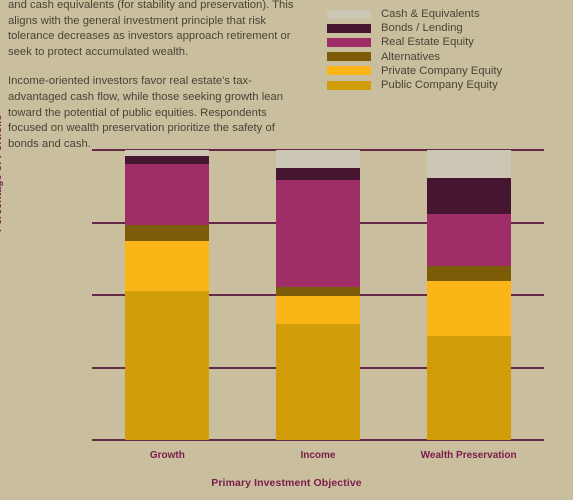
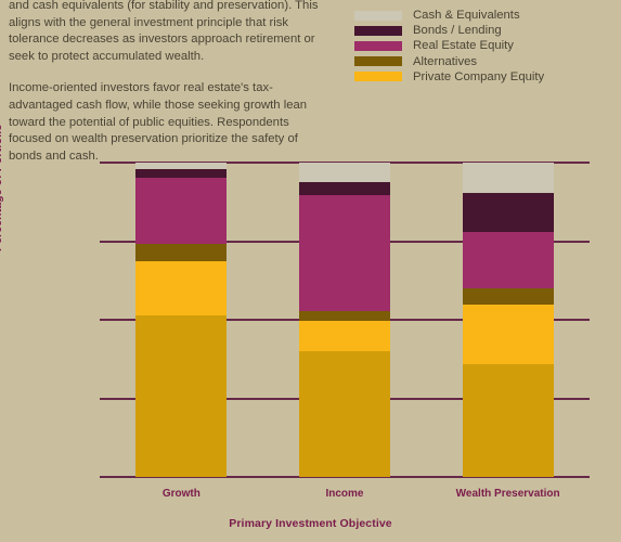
  and cash equivalents (for stability and preservation). This aligns with the general investment principle that risk tolerance decreases as investors approach retirement or seek to protect accumulated wealth.
  Income-oriented investors favor real estate's tax-advantaged cash flow, while those seeking growth lean toward the potential of public equities. Respondents focused on wealth preservation prioritize the safety of bonds and cash.
  Cash & Equivalents
  Bonds / Lending
  Real Estate Equity
  Alternatives
  Private Company Equity
- Public Company Equity
  Primary Investment Objective
  Growth
  Income
  Wealth Preservation
